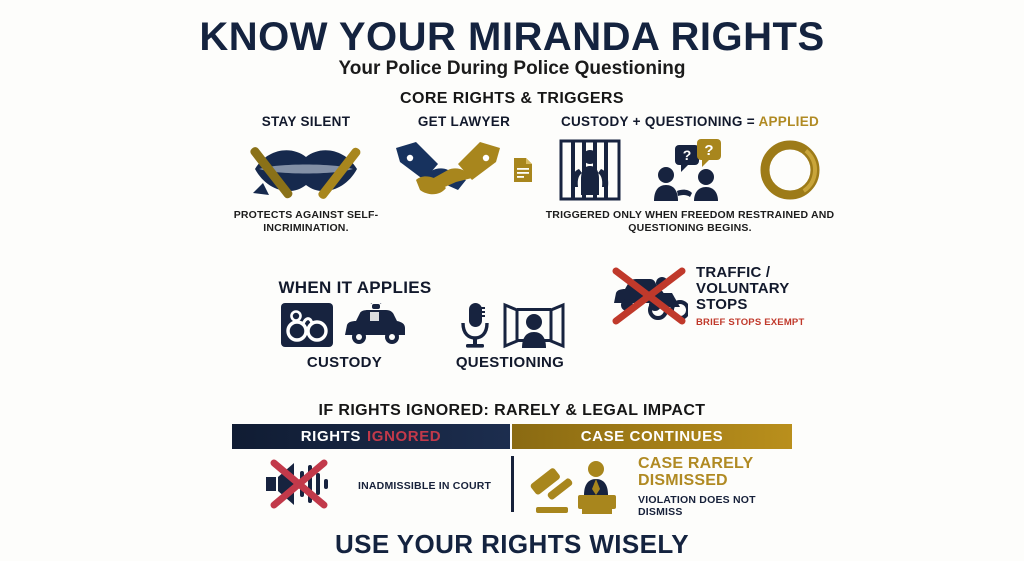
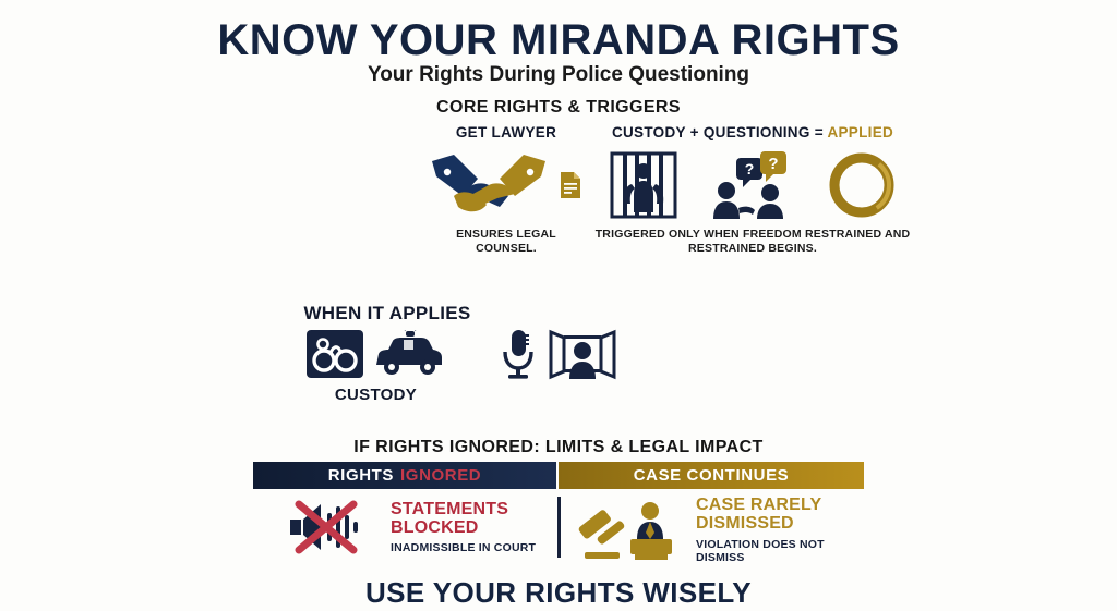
  KNOW YOUR MIRANDA RIGHTS
- Your Police During Police Questioning
+ Your Rights During Police Questioning
  CORE RIGHTS & TRIGGERS
- STAY SILENT
- PROTECTS AGAINST SELF-INCRIMINATION.
  GET LAWYER
+ ENSURES LEGAL COUNSEL.
  CUSTODY + QUESTIONING = APPLIED
  ?
  ?
- TRIGGERED ONLY WHEN FREEDOM RESTRAINED AND QUESTIONING BEGINS.
+ TRIGGERED ONLY WHEN FREEDOM RESTRAINED AND RESTRAINED BEGINS.
  WHEN IT APPLIES
  CUSTODY
- QUESTIONING
- TRAFFIC / VOLUNTARY STOPS
- BRIEF STOPS EXEMPT
- IF RIGHTS IGNORED: RARELY & LEGAL IMPACT
+ IF RIGHTS IGNORED: LIMITS & LEGAL IMPACT
  RIGHTS
  IGNORED
  CASE CONTINUES
+ STATEMENTS BLOCKED
  INADMISSIBLE IN COURT
  CASE RARELY DISMISSED
  VIOLATION DOES NOT DISMISS
  USE YOUR RIGHTS WISELY
